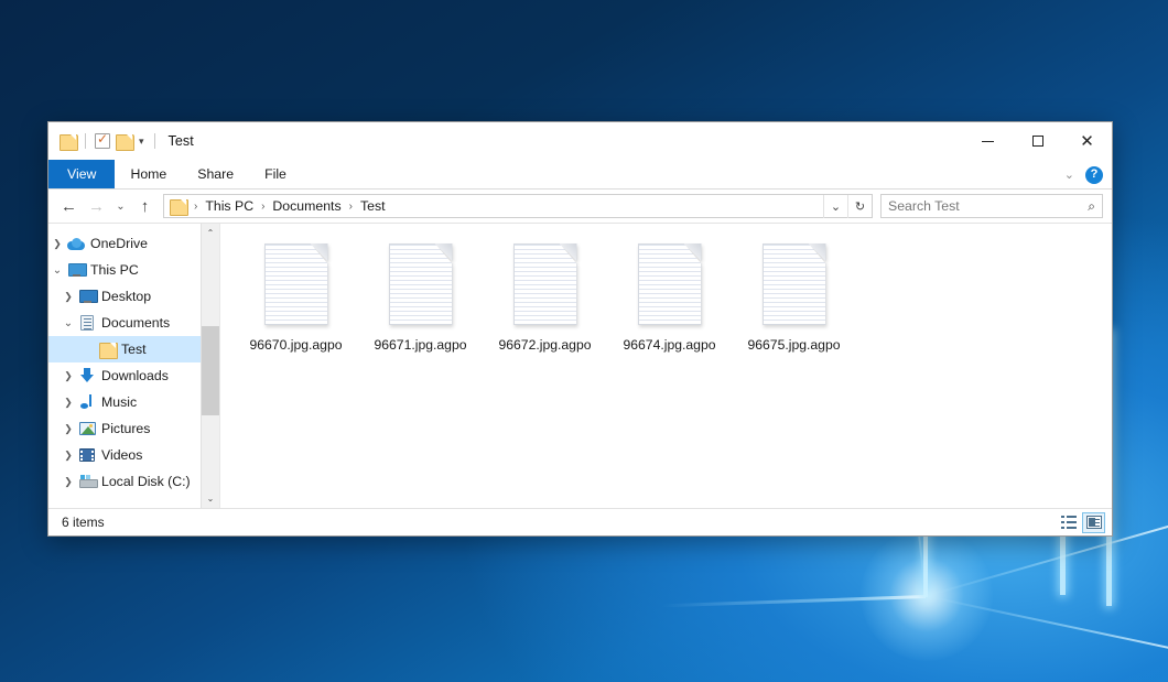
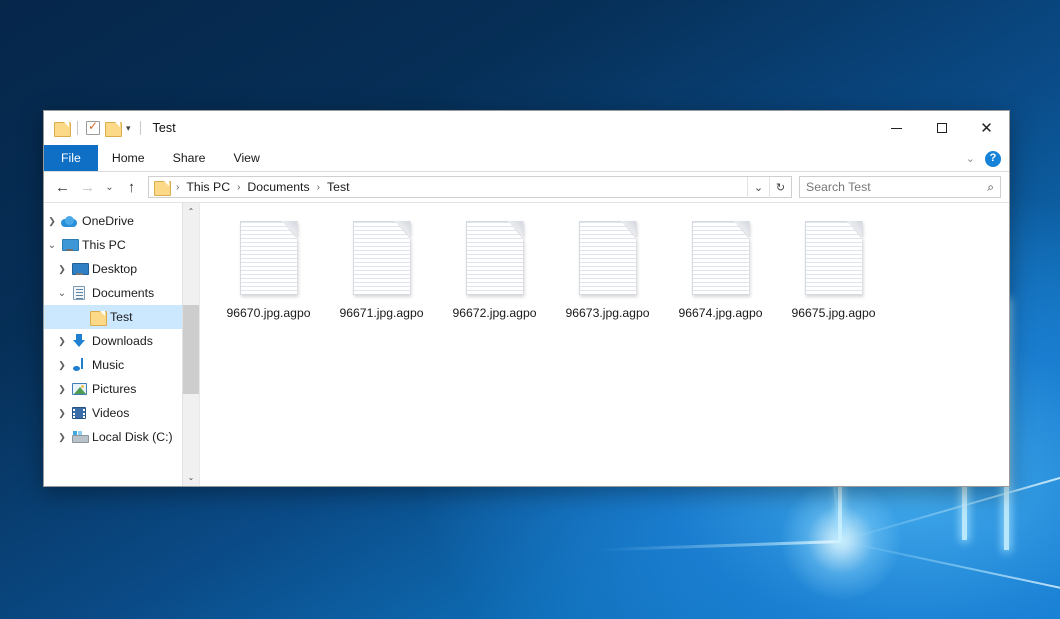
  ▾
  Test
  ✕
- View
+ File
  Home
  Share
- File
+ View
  ⌄
  ?
  ←
  →
  ⌄
  ↑
  ›
  This PC
  ›
  Documents
  ›
  Test
  ⌄
  ↻
  Search Test
  ⌕
  ❯
  OneDrive
  ⌄
  This PC
  ❯
  Desktop
  ⌄
  Documents
  Test
  ❯
  Downloads
  ❯
  Music
  ❯
  Pictures
  ❯
  Videos
  ❯
  Local Disk (C:)
  ⌃
  ⌄
  96670.jpg.agpo
  96671.jpg.agpo
  96672.jpg.agpo
+ 96673.jpg.agpo
  96674.jpg.agpo
  96675.jpg.agpo
- 6 items
